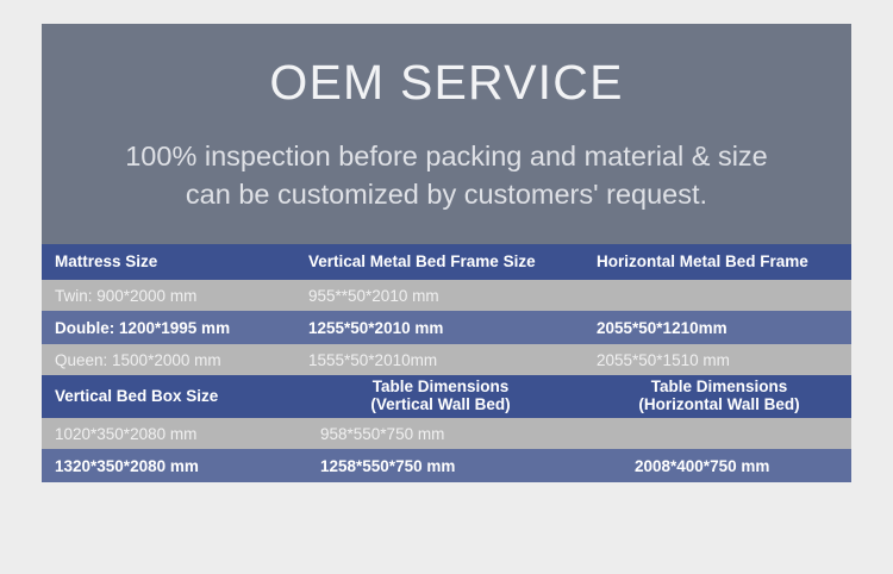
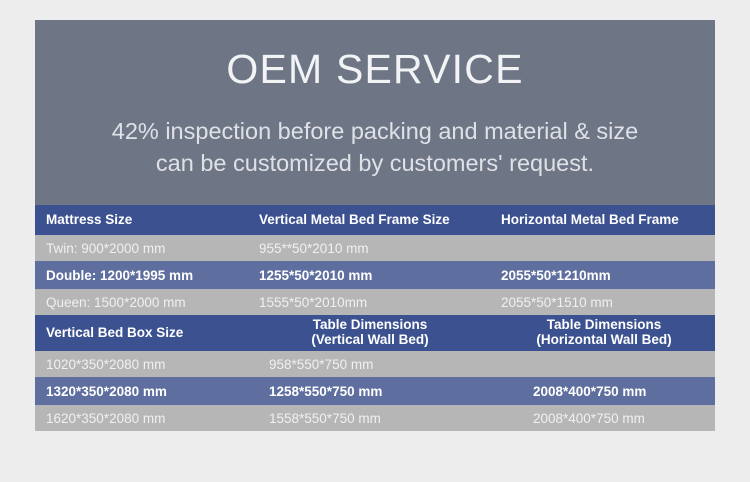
  OEM SERVICE
- 100% inspection before packing and material & size
+ 42% inspection before packing and material & size
  can be customized by customers' request.
  Mattress Size	Vertical Metal Bed Frame Size	Horizontal Metal Bed Frame
  Twin: 900*2000 mm	955**50*2010 mm
  Double: 1200*1995 mm	1255*50*2010 mm	2055*50*1210mm
  Queen: 1500*2000 mm	1555*50*2010mm	2055*50*1510 mm
  Vertical Bed Box Size	Table Dimensions (Vertical Wall Bed)	Table Dimensions (Horizontal Wall Bed)
  1020*350*2080 mm	958*550*750 mm
  1320*350*2080 mm	1258*550*750 mm	2008*400*750 mm
+ 1620*350*2080 mm	1558*550*750 mm	2008*400*750 mm
